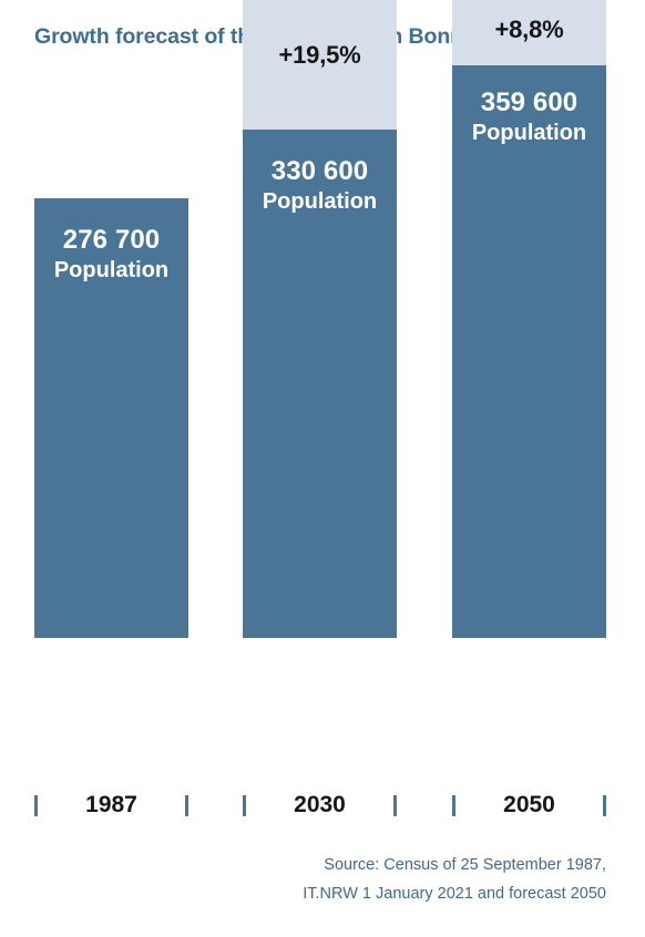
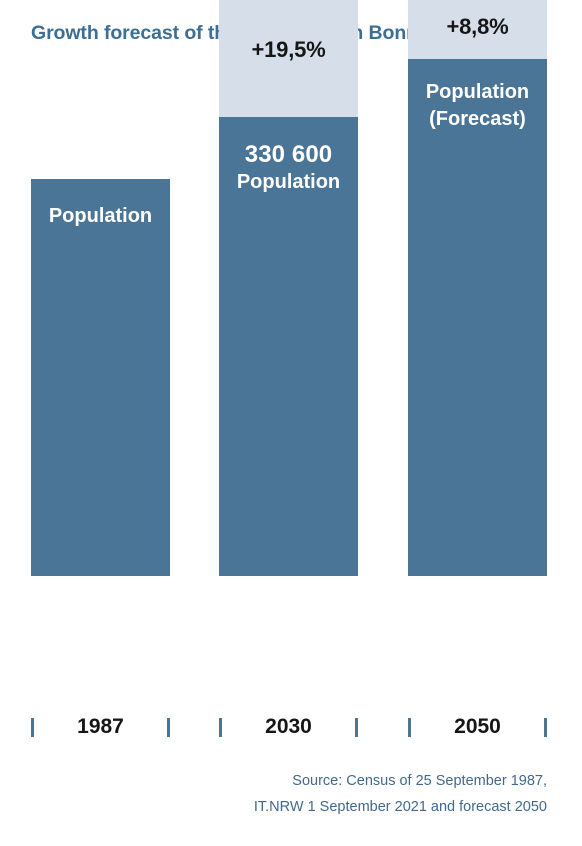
- 276 700
  Population
  +19,5%
  330 600
  Population
  +8,8%
- 359 600
  Population
+ (Forecast)
  1987
  2030
  2050
  Source: Census of 25 September 1987,
- IT.NRW 1 January 2021 and forecast 2050
+ IT.NRW 1 September 2021 and forecast 2050
